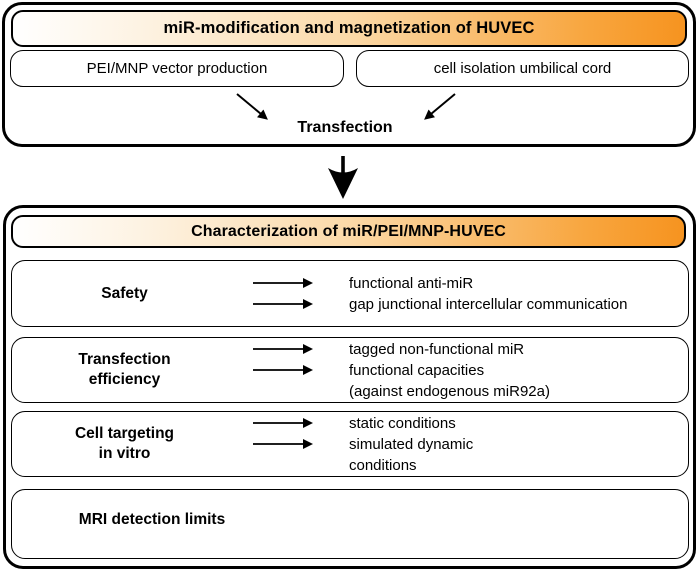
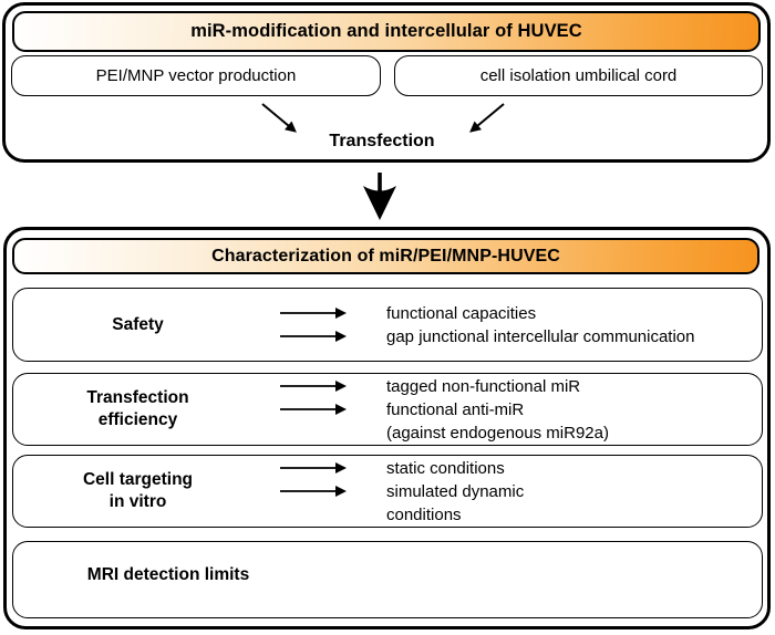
- miR-modification and magnetization of HUVEC
+ miR-modification and intercellular of HUVEC
  PEI/MNP vector production
  cell isolation umbilical cord
  Transfection
  Characterization of miR/PEI/MNP-HUVEC
  Safety
- functional anti-miR
+ functional capacities
  gap junctional intercellular communication
  Transfection
  efficiency
  tagged non-functional miR
- functional capacities
+ functional anti-miR
  (against endogenous miR92a)
  Cell targeting
  in vitro
  static conditions
  simulated dynamic
  conditions
  MRI detection limits
